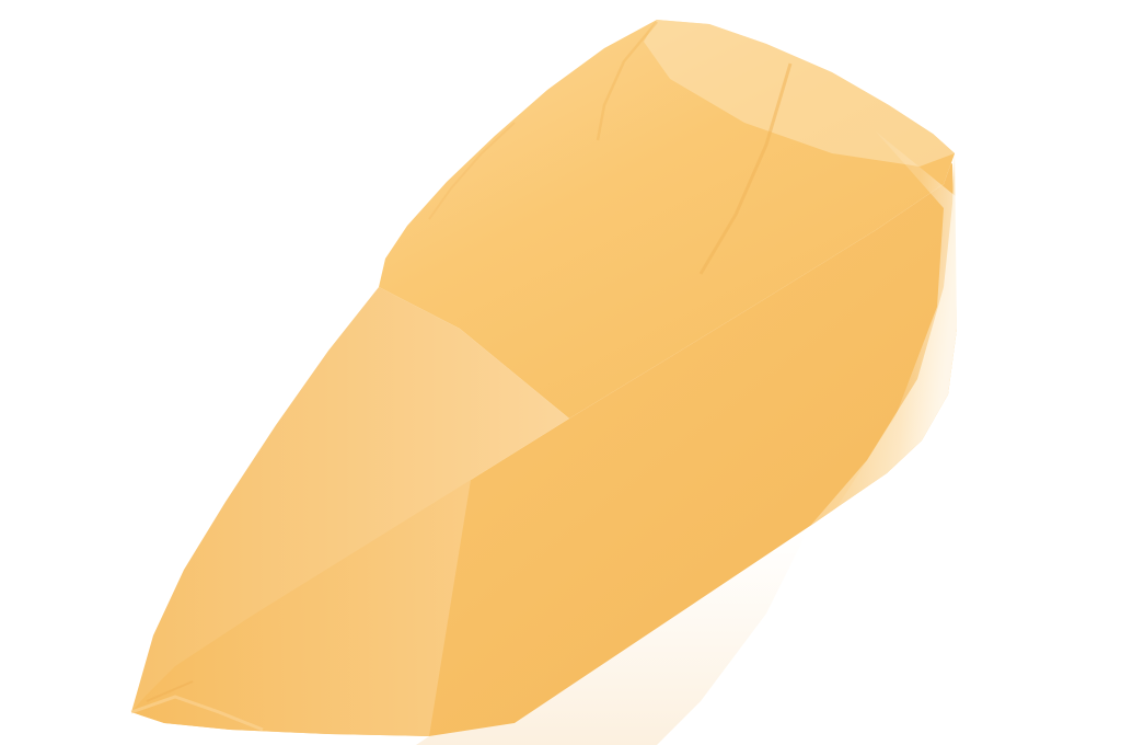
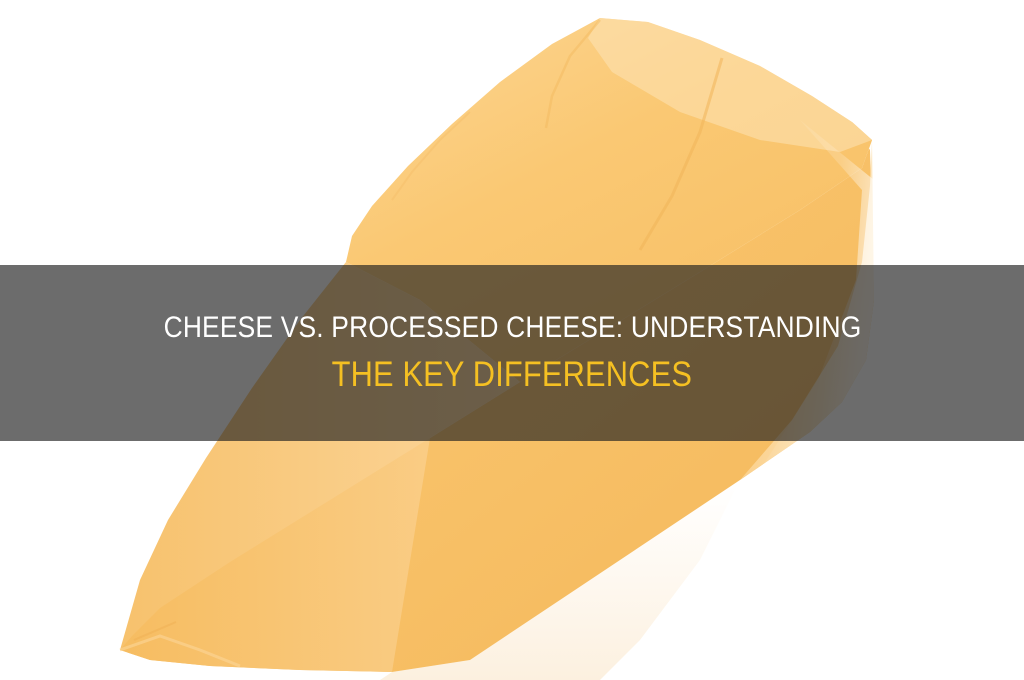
+ CHEESE VS. PROCESSED CHEESE: UNDERSTANDING
+ THE KEY DIFFERENCES
